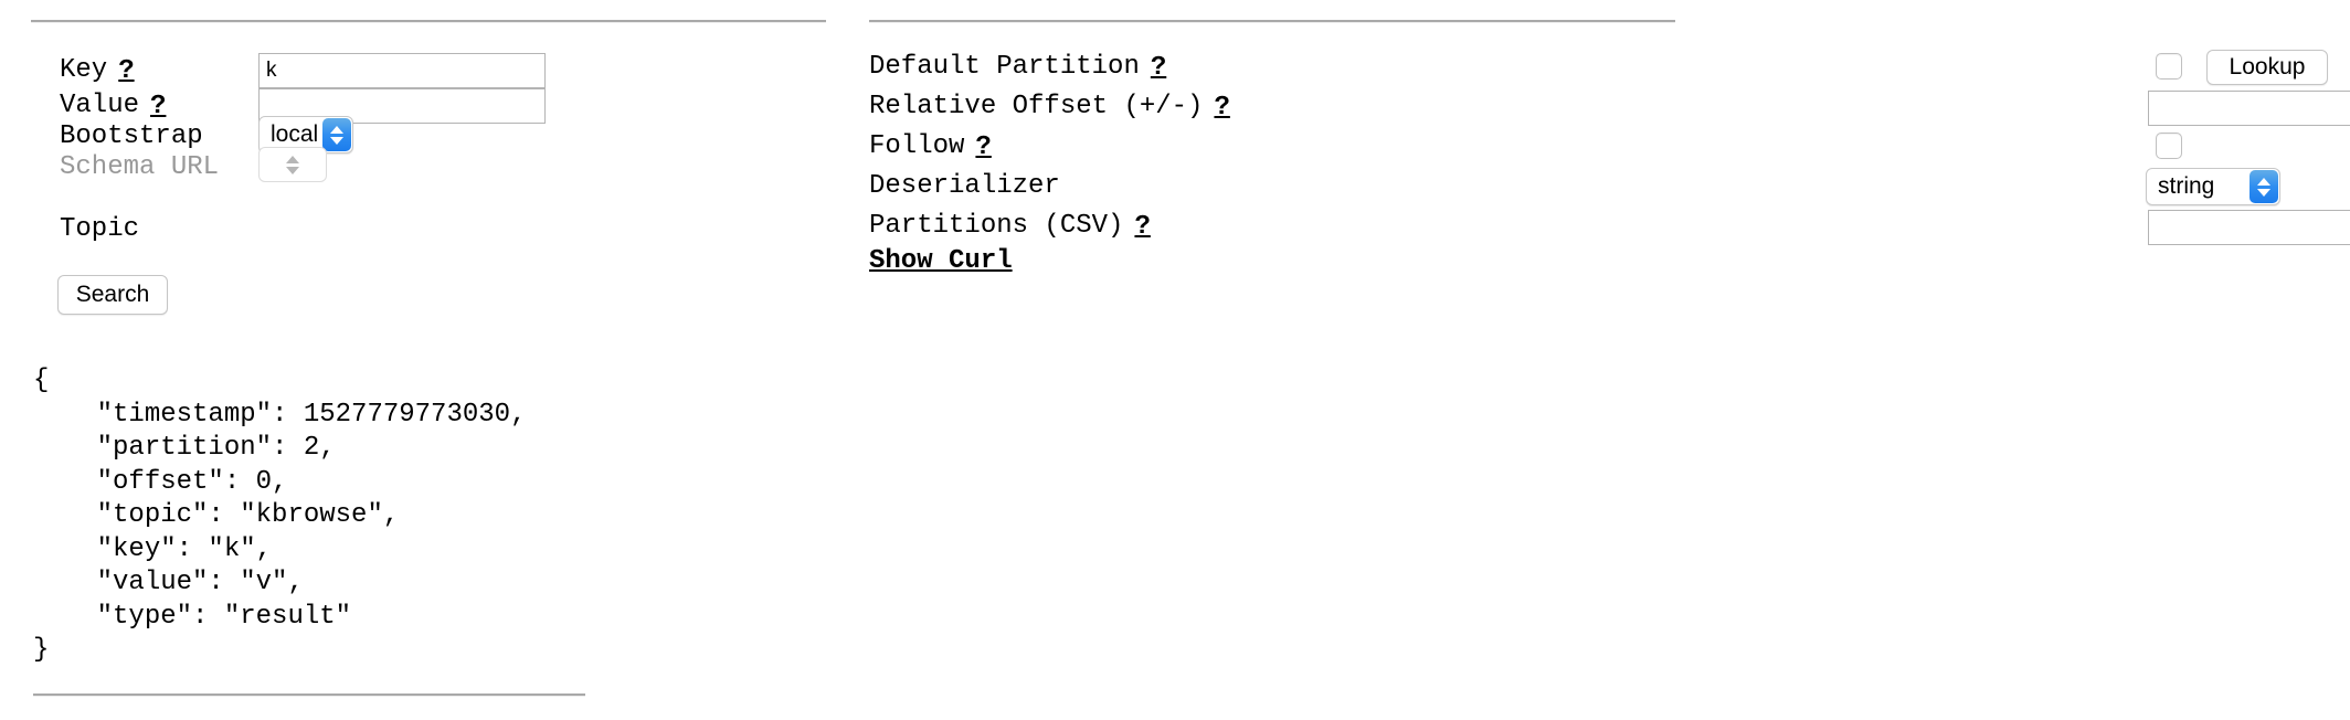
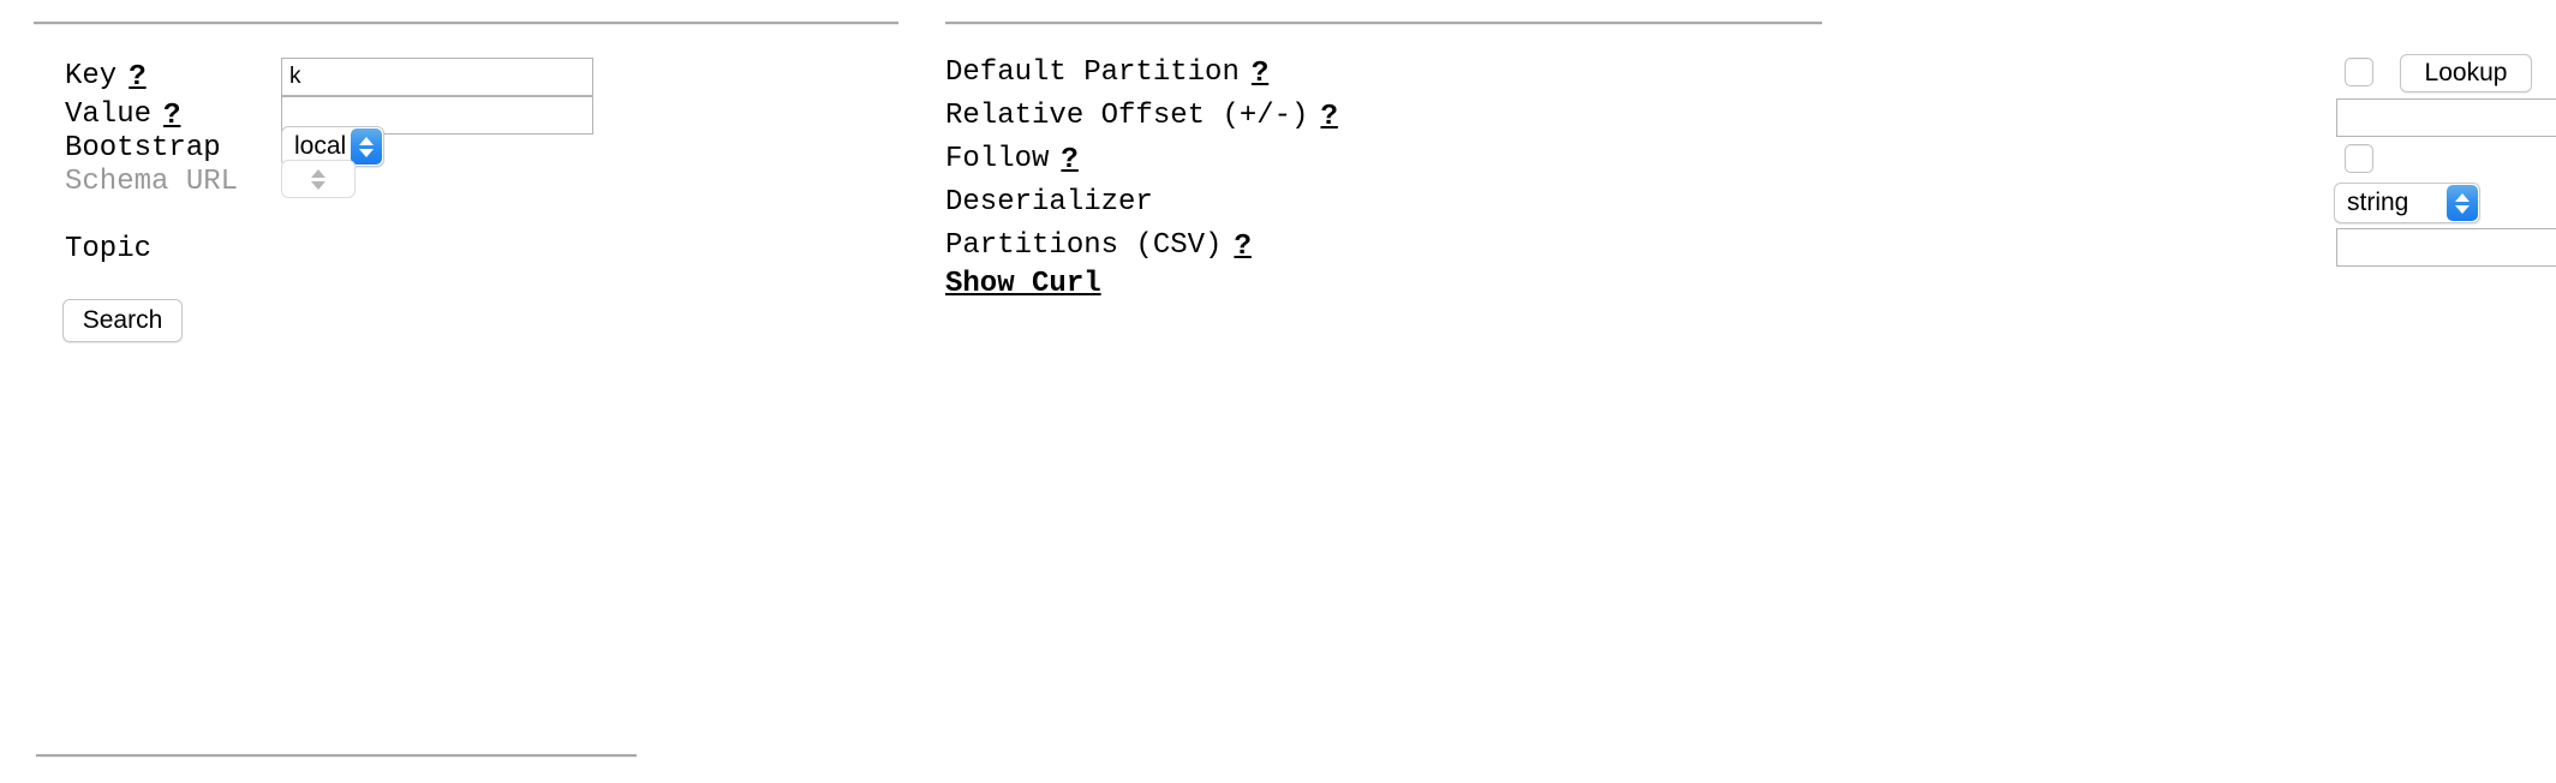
  Key
  ?
  k
  Value
  ?
  Bootstrap
  local
  Schema URL
  Topic
  Search
- {
- "timestamp": 1527779773030,
- "partition": 2,
- "offset": 0,
- "topic": "kbrowse",
- "key": "k",
- "value": "v",
- "type": "result"
- }
  Default Partition
  ?
  Lookup
  Relative Offset (+/-)
  ?
  Follow
  ?
  Deserializer
  string
  Partitions (CSV)
  ?
  Show Curl
